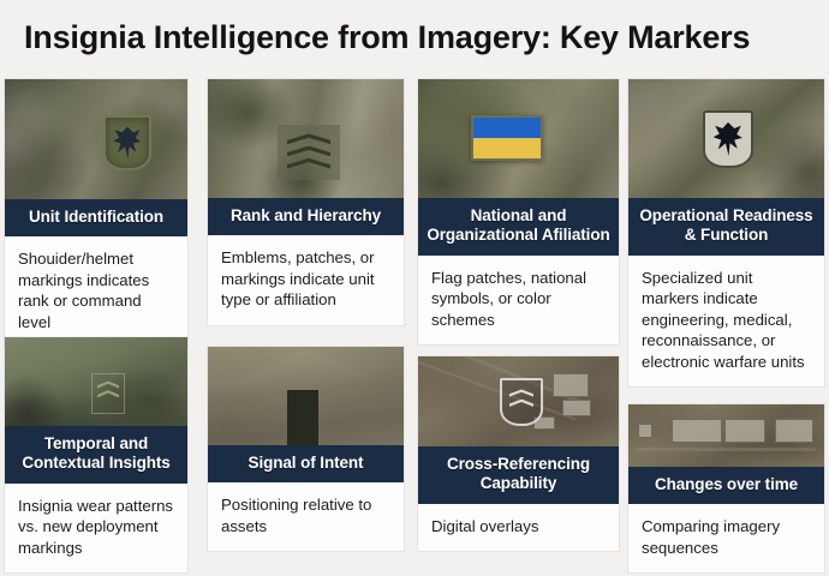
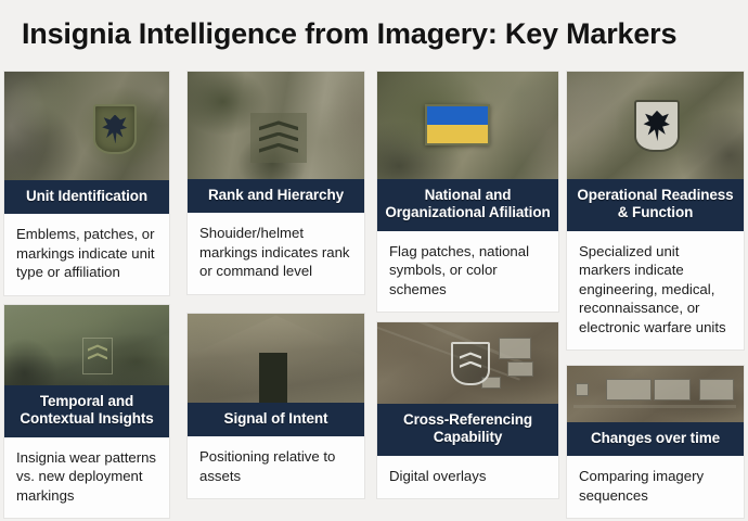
  Insignia Intelligence from Imagery: Key Markers
  Unit Identification
- Shouider/helmet markings indicates rank or command level
+ Emblems, patches, or markings indicate unit type or affiliation
  Temporal and Contextual Insights
  Insignia wear patterns vs. new deployment markings
  Rank and Hierarchy
- Emblems, patches, or markings indicate unit type or affiliation
+ Shouider/helmet markings indicates rank or command level
  Signal of Intent
  Positioning relative to assets
  National and Organizational Afiliation
  Flag patches, national symbols, or color schemes
  Cross-Referencing Capability
  Digital overlays
  Operational Readiness & Function
  Specialized unit markers indicate engineering, medical, reconnaissance, or electronic warfare units
  Changes over time
  Comparing imagery sequences
